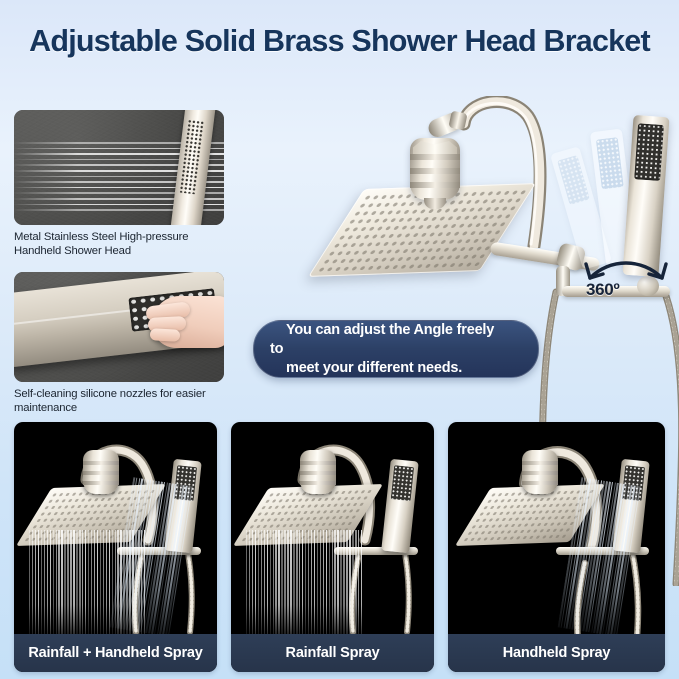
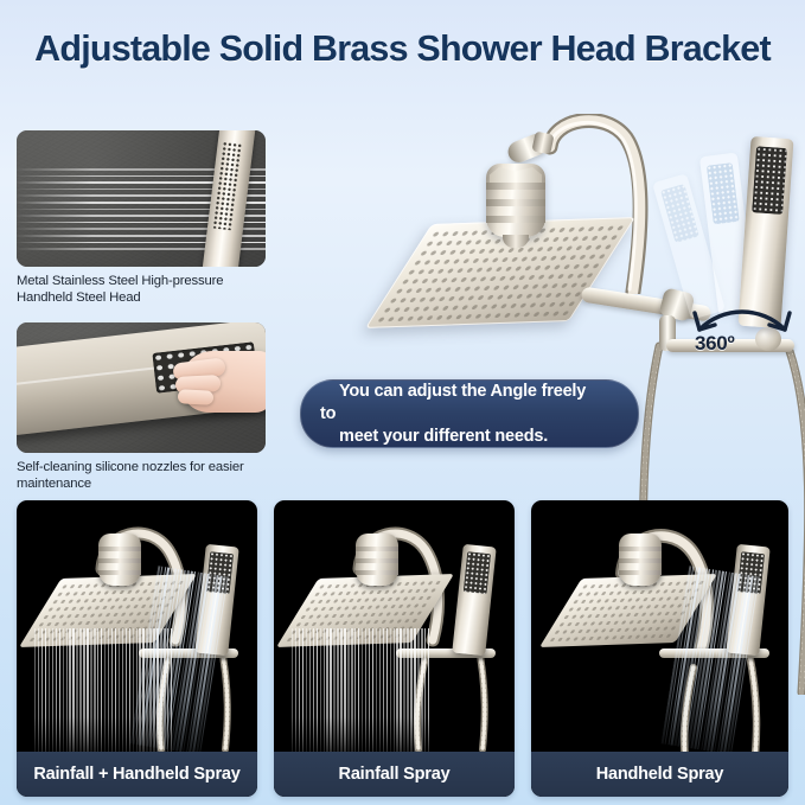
  Adjustable Solid Brass Shower Head Bracket
- Metal Stainless Steel High-pressure Handheld Shower Head
+ Metal Stainless Steel High-pressure Handheld Steel Head
  Self-cleaning silicone nozzles for easier maintenance
  360º
  You can adjust the Angle freely to
  meet your different needs.
  Rainfall + Handheld Spray
  Rainfall Spray
  Handheld Spray
